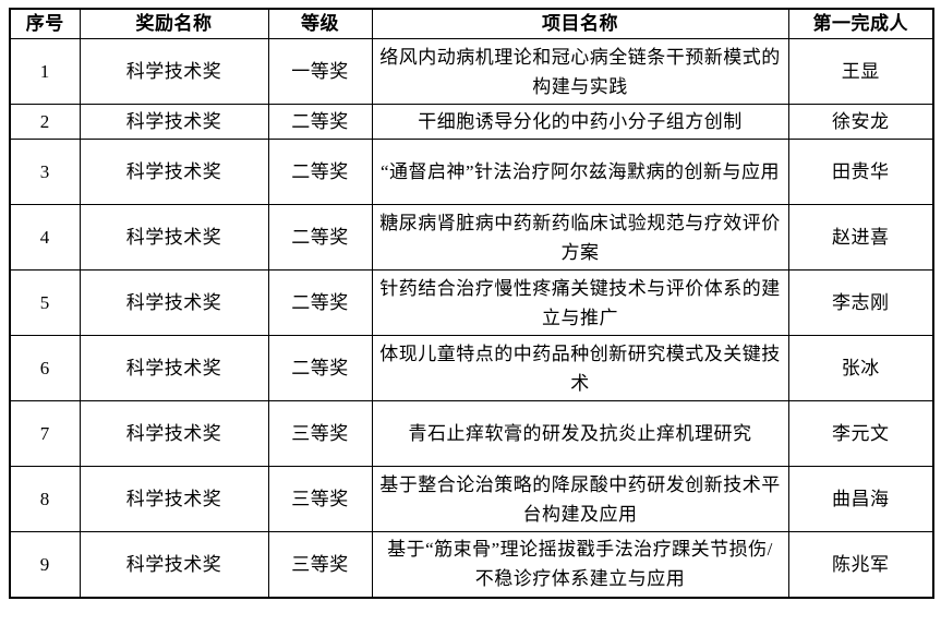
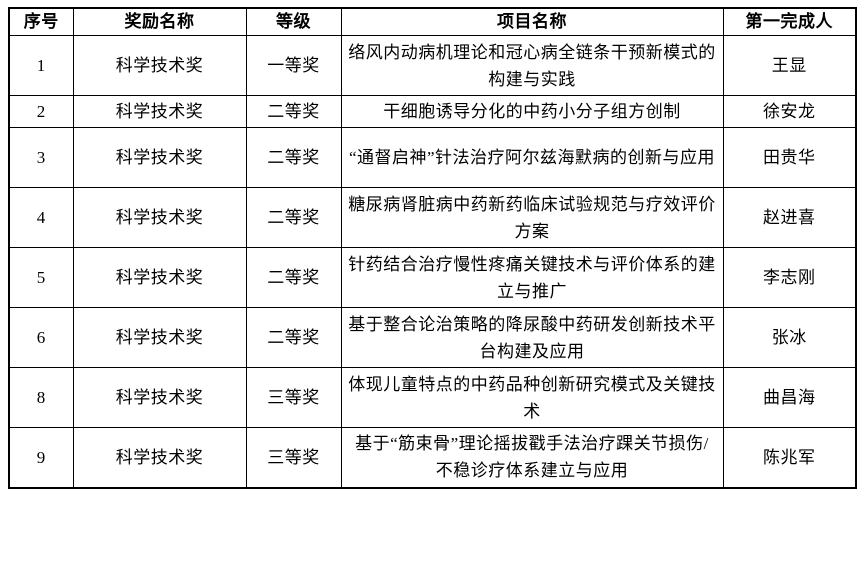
  序号	奖励名称	等级	项目名称	第一完成人
  1	科学技术奖	一等奖	络风内动病机理论和冠心病全链条干预新模式的构建与实践	王显
  2	科学技术奖	二等奖	干细胞诱导分化的中药小分子组方创制	徐安龙
  3	科学技术奖	二等奖	“通督启神”针法治疗阿尔兹海默病的创新与应用	田贵华
  4	科学技术奖	二等奖	糖尿病肾脏病中药新药临床试验规范与疗效评价方案	赵进喜
  5	科学技术奖	二等奖	针药结合治疗慢性疼痛关键技术与评价体系的建立与推广	李志刚
- 6	科学技术奖	二等奖	体现儿童特点的中药品种创新研究模式及关键技术	张冰
+ 6	科学技术奖	二等奖	基于整合论治策略的降尿酸中药研发创新技术平台构建及应用	张冰
- 7	科学技术奖	三等奖	青石止痒软膏的研发及抗炎止痒机理研究	李元文
- 8	科学技术奖	三等奖	基于整合论治策略的降尿酸中药研发创新技术平台构建及应用	曲昌海
+ 8	科学技术奖	三等奖	体现儿童特点的中药品种创新研究模式及关键技术	曲昌海
  9	科学技术奖	三等奖	基于“筋束骨”理论摇拔戳手法治疗踝关节损伤/不稳诊疗体系建立与应用	陈兆军
